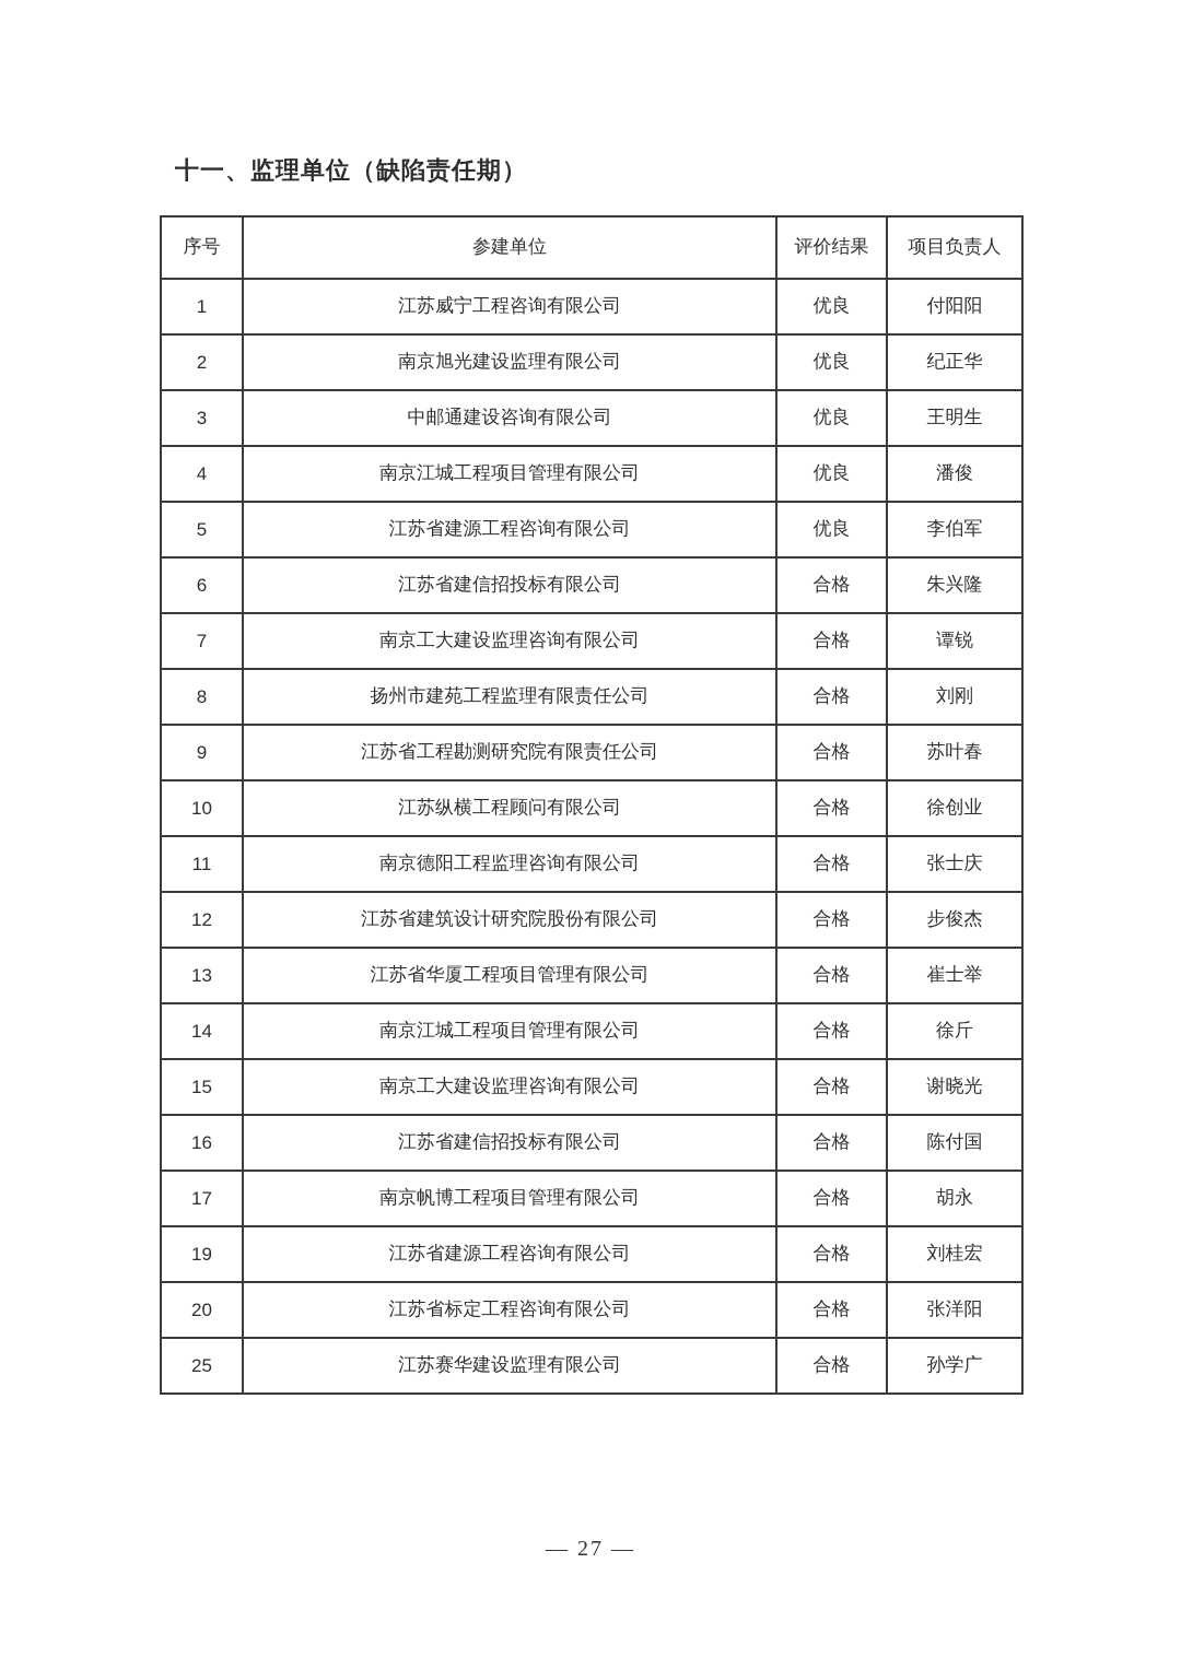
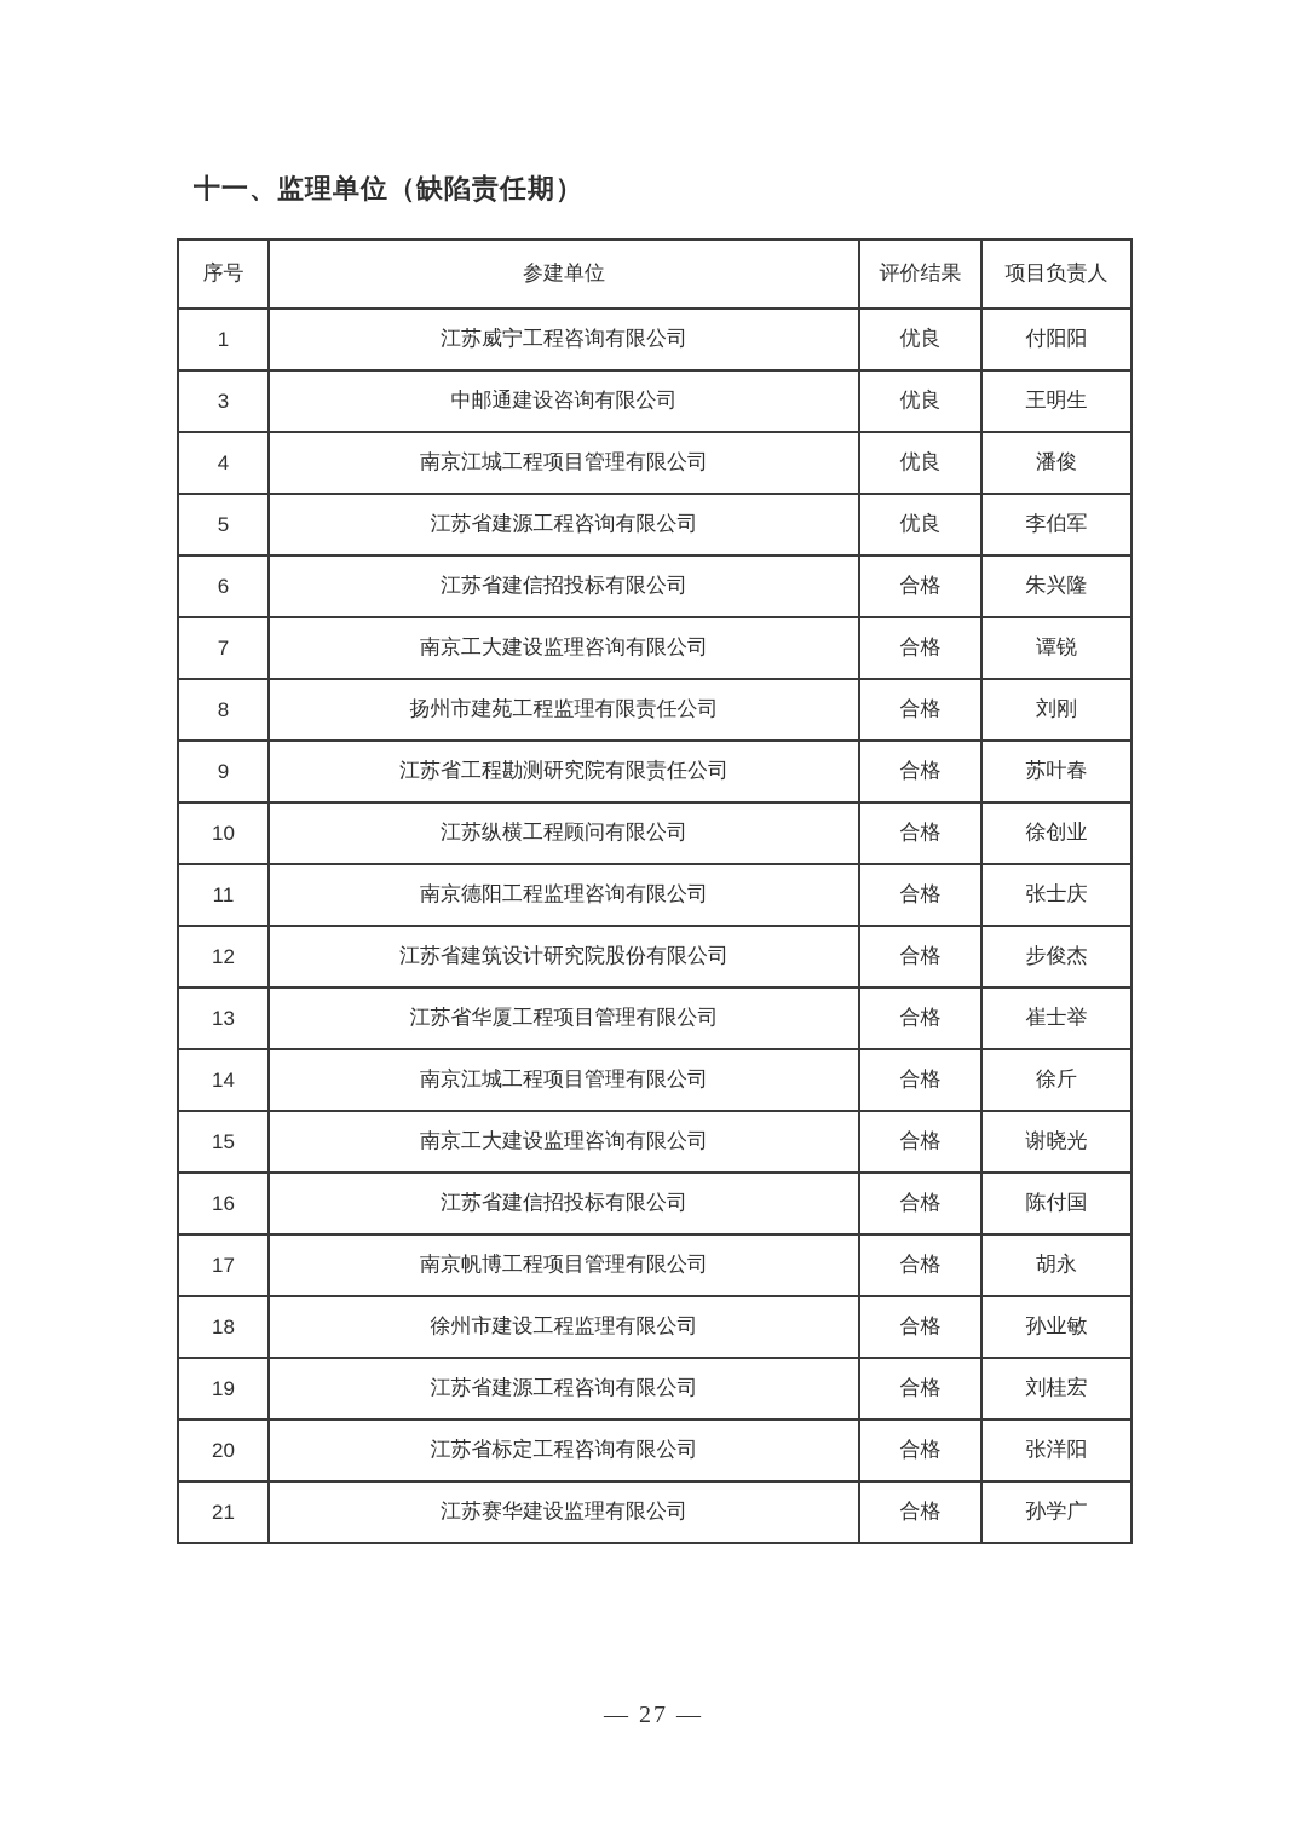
  十一、监理单位（缺陷责任期）
  序号	参建单位	评价结果	项目负责人
  1	江苏威宁工程咨询有限公司	优良	付阳阳
- 2	南京旭光建设监理有限公司	优良	纪正华
  3	中邮通建设咨询有限公司	优良	王明生
  4	南京江城工程项目管理有限公司	优良	潘俊
  5	江苏省建源工程咨询有限公司	优良	李伯军
  6	江苏省建信招投标有限公司	合格	朱兴隆
  7	南京工大建设监理咨询有限公司	合格	谭锐
  8	扬州市建苑工程监理有限责任公司	合格	刘刚
  9	江苏省工程勘测研究院有限责任公司	合格	苏叶春
  10	江苏纵横工程顾问有限公司	合格	徐创业
  11	南京德阳工程监理咨询有限公司	合格	张士庆
  12	江苏省建筑设计研究院股份有限公司	合格	步俊杰
  13	江苏省华厦工程项目管理有限公司	合格	崔士举
  14	南京江城工程项目管理有限公司	合格	徐斤
  15	南京工大建设监理咨询有限公司	合格	谢晓光
  16	江苏省建信招投标有限公司	合格	陈付国
  17	南京帆博工程项目管理有限公司	合格	胡永
+ 18	徐州市建设工程监理有限公司	合格	孙业敏
  19	江苏省建源工程咨询有限公司	合格	刘桂宏
  20	江苏省标定工程咨询有限公司	合格	张洋阳
- 25	江苏赛华建设监理有限公司	合格	孙学广
+ 21	江苏赛华建设监理有限公司	合格	孙学广
  — 27 —
